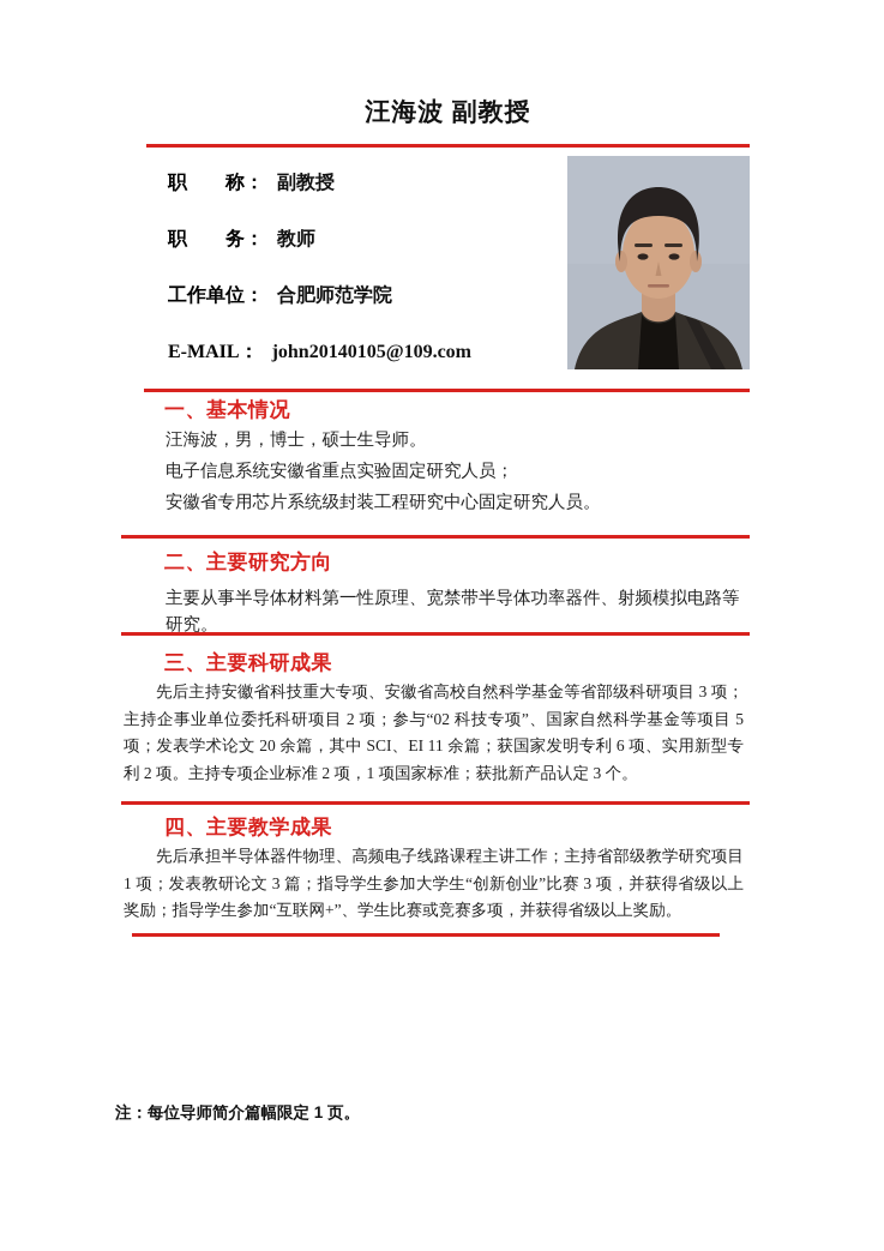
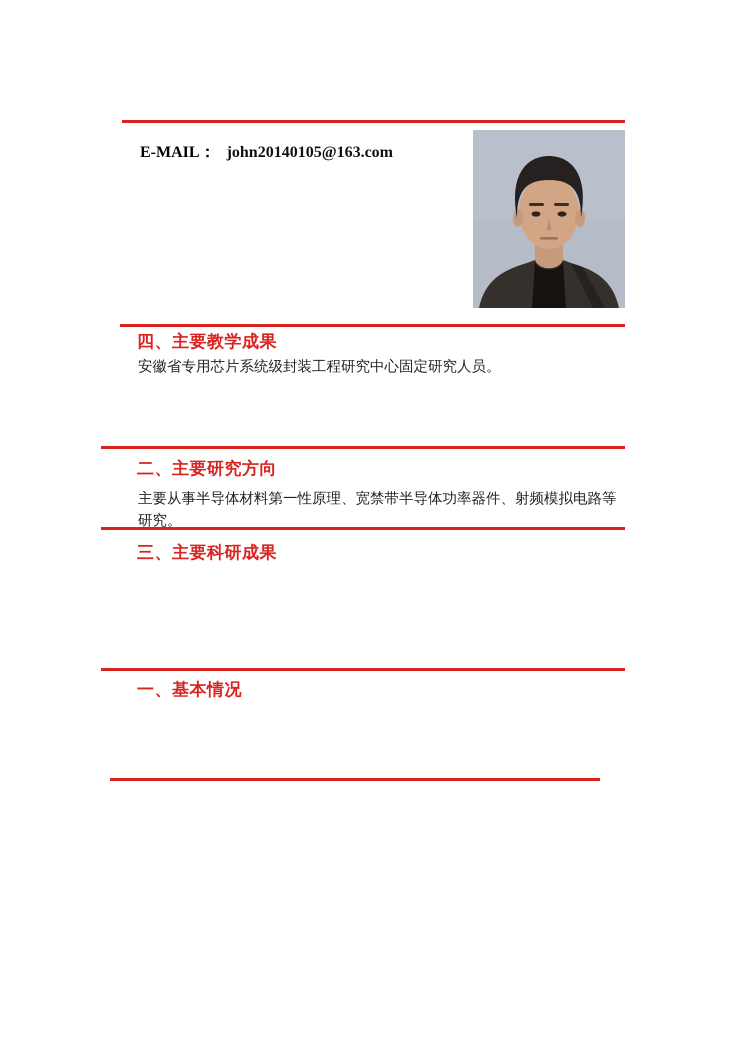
- 汪海波 副教授
- 职 称：
- 副教授
- 职 务：
- 教师
- 工作单位：
- 合肥师范学院
  E-MAIL：
- john20140105@109.com
+ john20140105@163.com
- 一、基本情况
+ 四、主要教学成果
- 汪海波，男，博士，硕士生导师。
- 电子信息系统安徽省重点实验固定研究人员；
  安徽省专用芯片系统级封装工程研究中心固定研究人员。
  二、主要研究方向
  主要从事半导体材料第一性原理、宽禁带半导体功率器件、射频模拟电路等研究。
  三、主要科研成果
- 先后主持安徽省科技重大专项、安徽省高校自然科学基金等省部级科研项目 3 项；主持企事业单位委托科研项目 2 项；参与“02 科技专项”、国家自然科学基金等项目 5 项；发表学术论文 20 余篇，其中 SCI、EI 11 余篇；获国家发明专利 6 项、实用新型专利 2 项。主持专项企业标准 2 项，1 项国家标准；获批新产品认定 3 个。
- 四、主要教学成果
+ 一、基本情况
- 先后承担半导体器件物理、高频电子线路课程主讲工作；主持省部级教学研究项目 1 项；发表教研论文 3 篇；指导学生参加大学生“创新创业”比赛 3 项，并获得省级以上奖励；指导学生参加“互联网+”、学生比赛或竞赛多项，并获得省级以上奖励。
- 注：每位导师简介篇幅限定 1 页。
